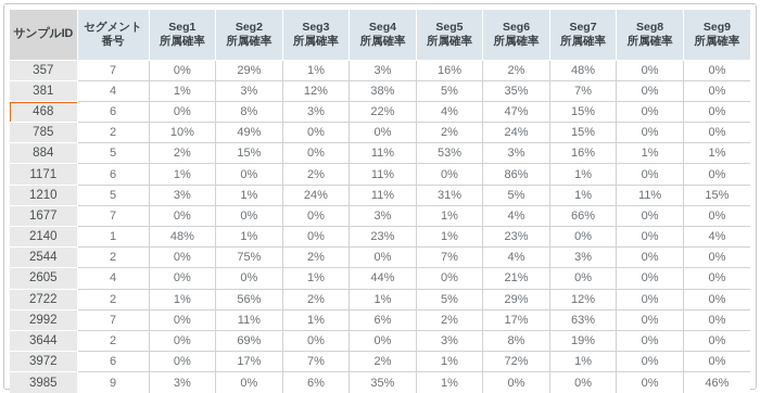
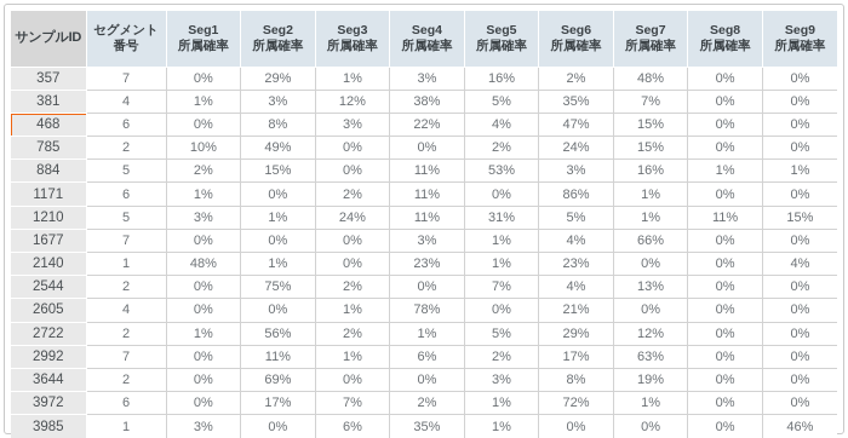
  サンプルID	セグメント 番号	Seg1 所属確率	Seg2 所属確率	Seg3 所属確率	Seg4 所属確率	Seg5 所属確率	Seg6 所属確率	Seg7 所属確率	Seg8 所属確率	Seg9 所属確率
  357	7	0%	29%	1%	3%	16%	2%	48%	0%	0%
  381	4	1%	3%	12%	38%	5%	35%	7%	0%	0%
  468	6	0%	8%	3%	22%	4%	47%	15%	0%	0%
  785	2	10%	49%	0%	0%	2%	24%	15%	0%	0%
  884	5	2%	15%	0%	11%	53%	3%	16%	1%	1%
  1171	6	1%	0%	2%	11%	0%	86%	1%	0%	0%
  1210	5	3%	1%	24%	11%	31%	5%	1%	11%	15%
  1677	7	0%	0%	0%	3%	1%	4%	66%	0%	0%
  2140	1	48%	1%	0%	23%	1%	23%	0%	0%	4%
- 2544	2	0%	75%	2%	0%	7%	4%	3%	0%	0%
+ 2544	2	0%	75%	2%	0%	7%	4%	13%	0%	0%
- 2605	4	0%	0%	1%	44%	0%	21%	0%	0%	0%
+ 2605	4	0%	0%	1%	78%	0%	21%	0%	0%	0%
  2722	2	1%	56%	2%	1%	5%	29%	12%	0%	0%
  2992	7	0%	11%	1%	6%	2%	17%	63%	0%	0%
  3644	2	0%	69%	0%	0%	3%	8%	19%	0%	0%
  3972	6	0%	17%	7%	2%	1%	72%	1%	0%	0%
- 3985	9	3%	0%	6%	35%	1%	0%	0%	0%	46%
+ 3985	1	3%	0%	6%	35%	1%	0%	0%	0%	46%
